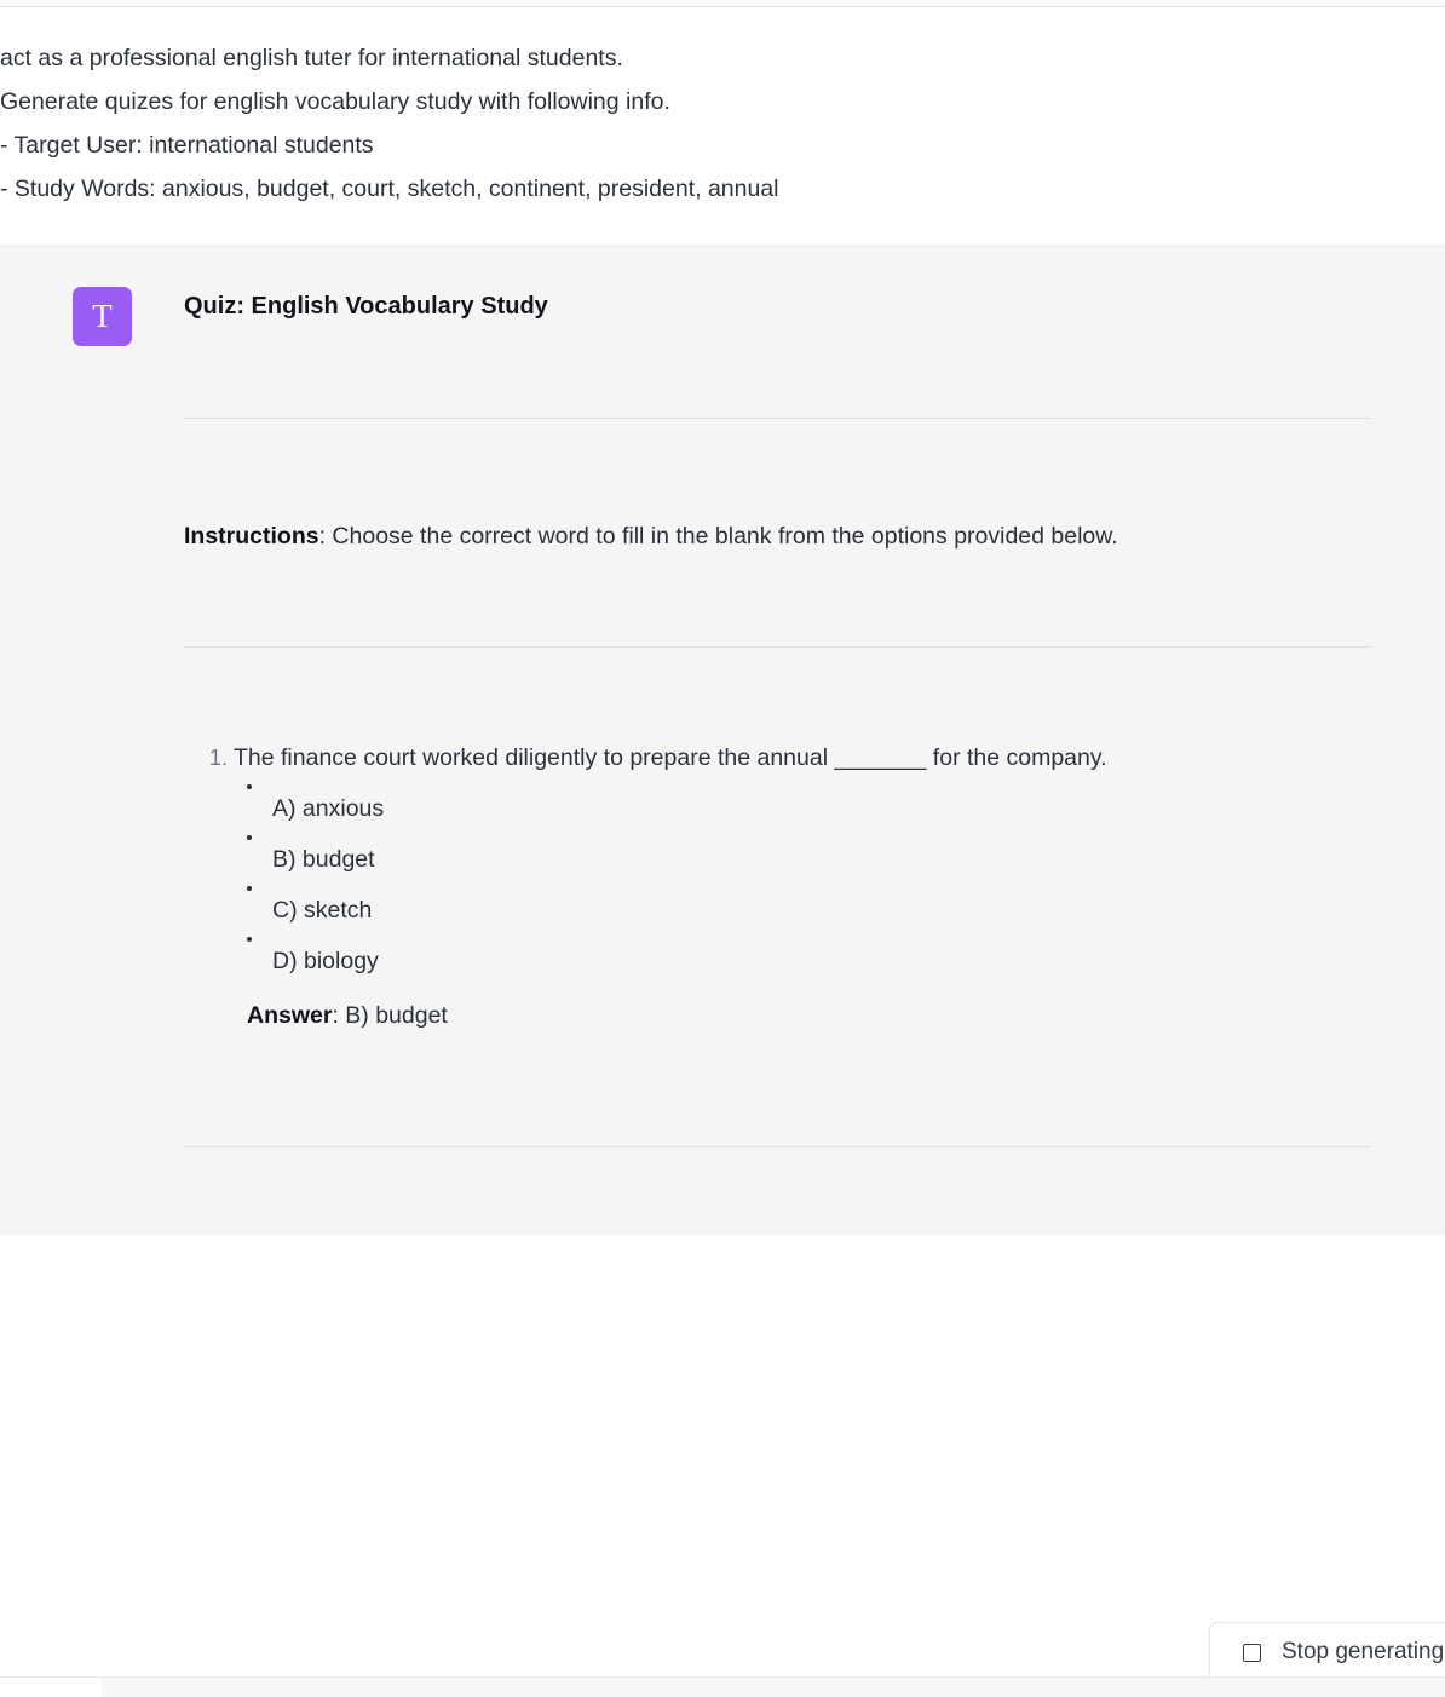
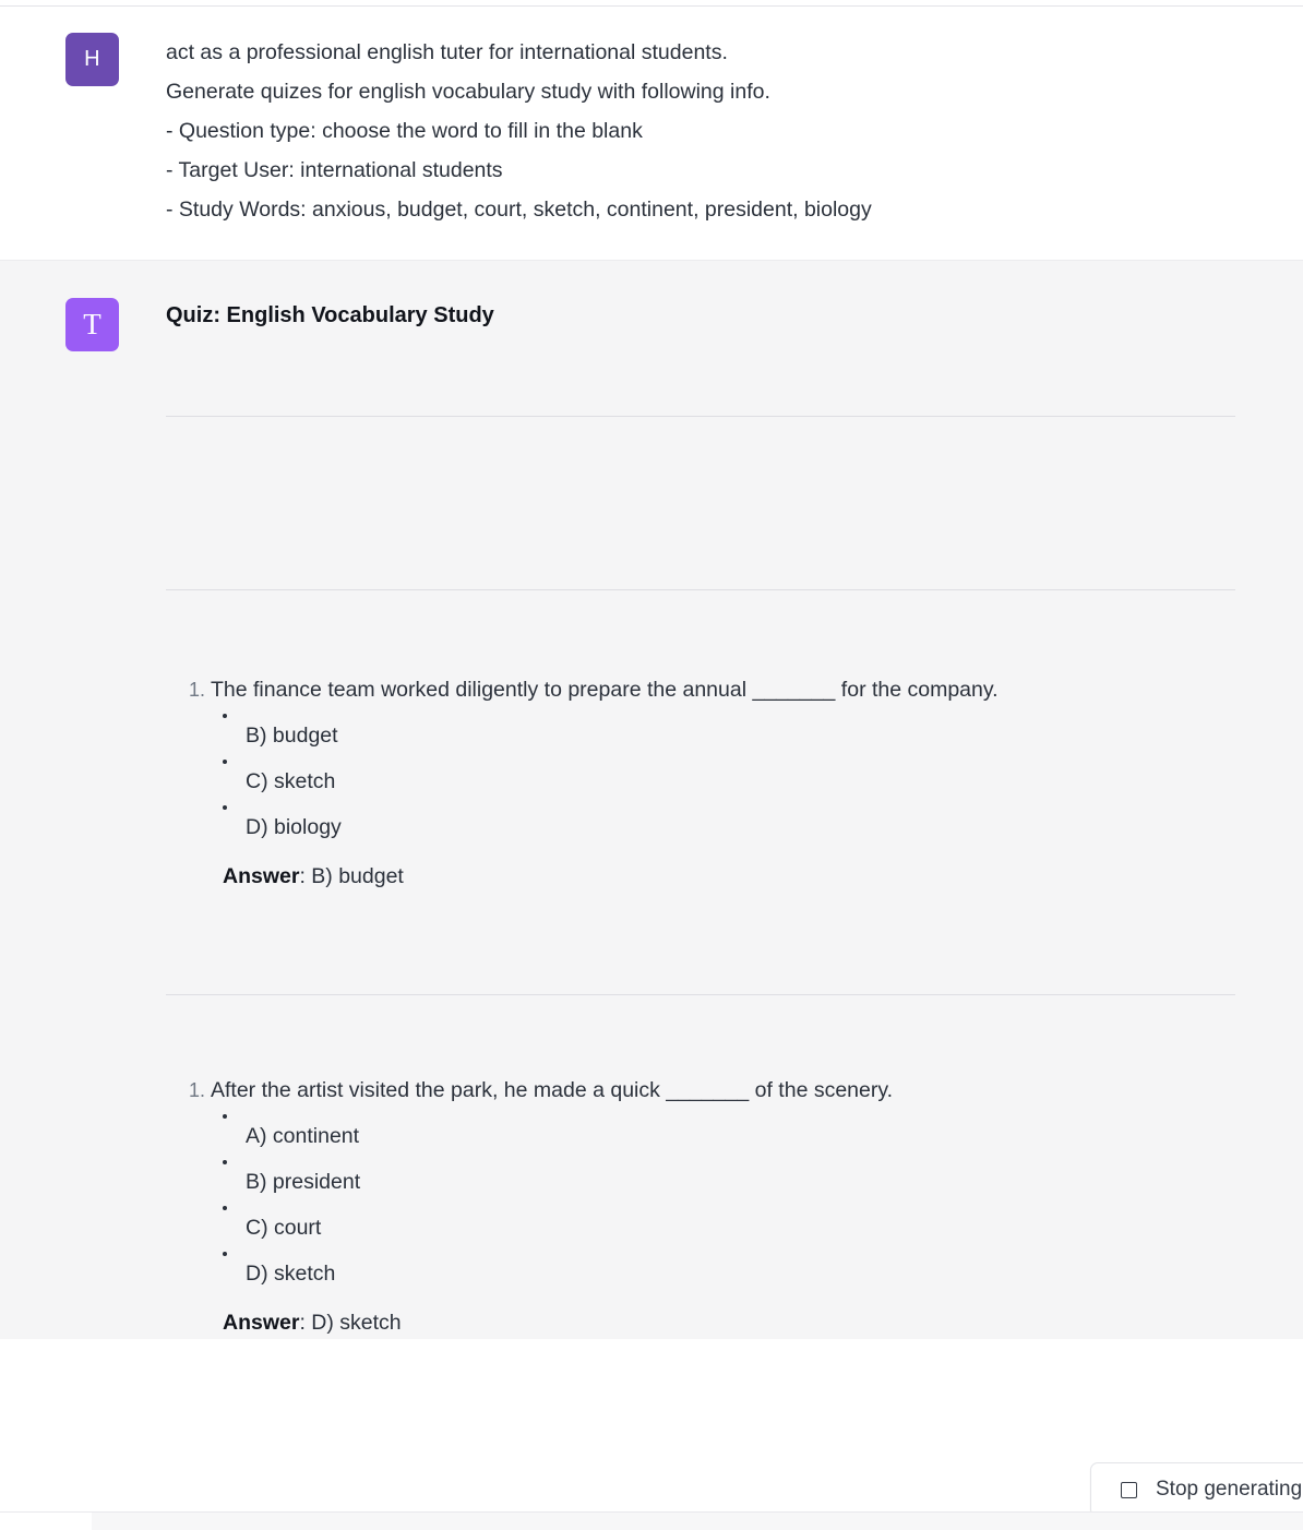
+ H
  act as a professional english tuter for international students.
  Generate quizes for english vocabulary study with following info.
+ - Question type: choose the word to fill in the blank
  - Target User: international students
- - Study Words: anxious, budget, court, sketch, continent, president, annual
+ - Study Words: anxious, budget, court, sketch, continent, president, biology
  T
  Quiz: English Vocabulary Study
- Instructions: Choose the correct word to fill in the blank from the options provided below.
- The finance court worked diligently to prepare the annual _______ for the company.
+ The finance team worked diligently to prepare the annual _______ for the company.
- A) anxious
  B) budget
  C) sketch
  D) biology
  Answer: B) budget
+ After the artist visited the park, he made a quick _______ of the scenery.
+ A) continent
+ B) president
+ C) court
+ D) sketch
+ Answer: D) sketch
  Stop generating
